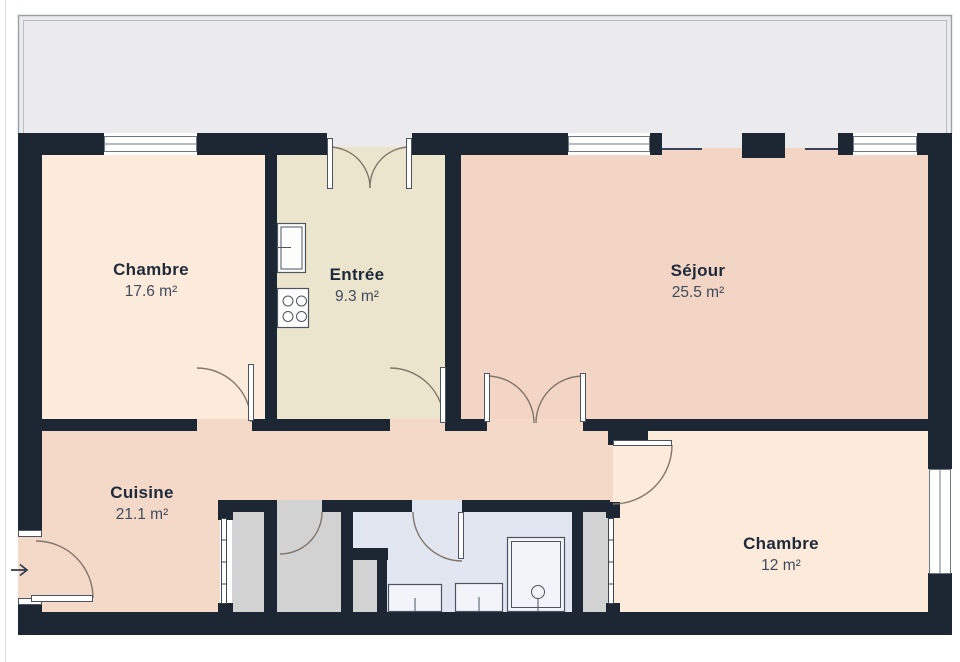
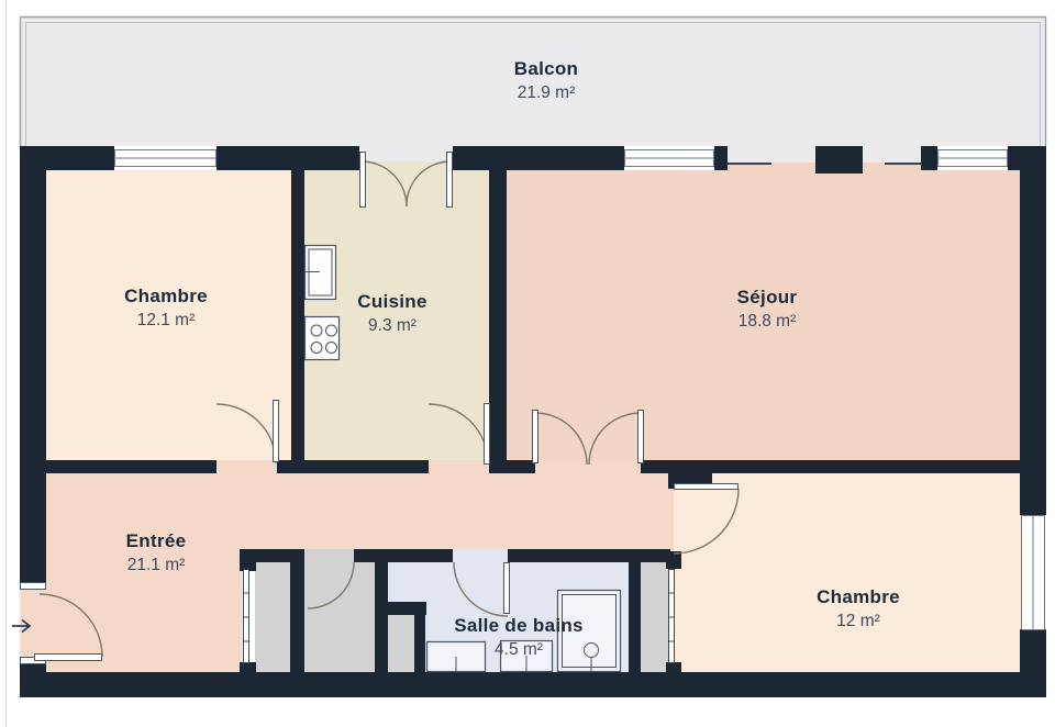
+ Balcon
+ 21.9 m²
  Chambre
- 17.6 m²
+ 12.1 m²
- Entrée
+ Cuisine
  9.3 m²
  Séjour
- 25.5 m²
+ 18.8 m²
- Cuisine
+ Entrée
  21.1 m²
  Chambre
  12 m²
+ Salle de bains
+ 4.5 m²
